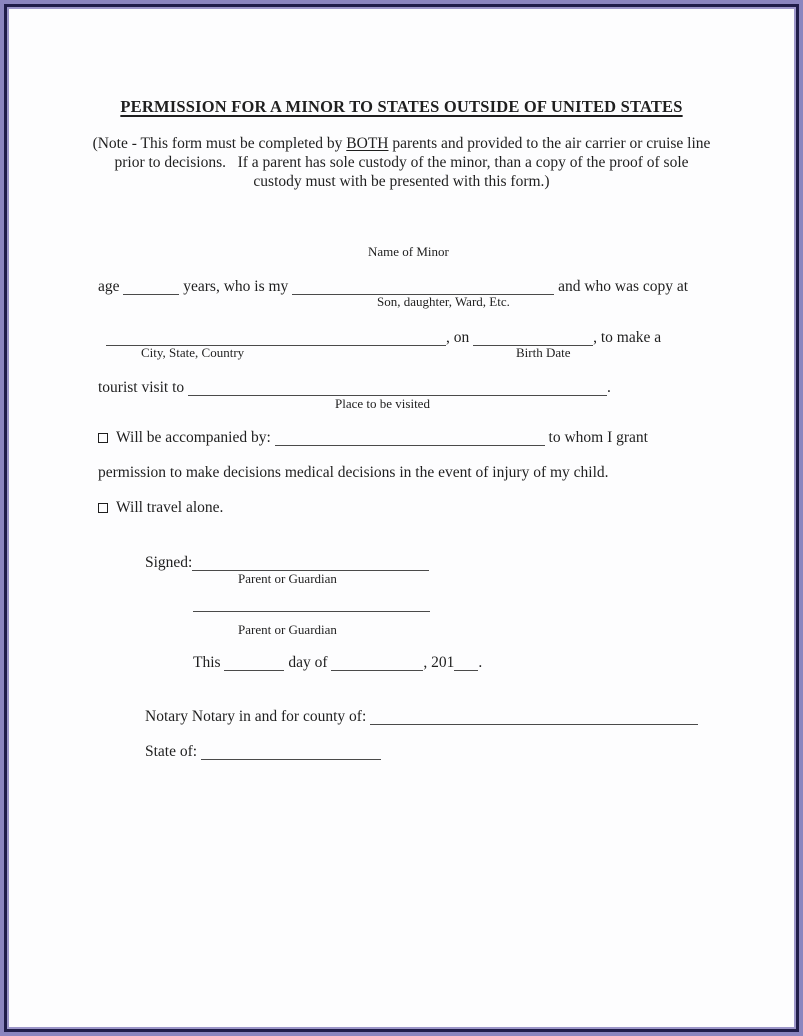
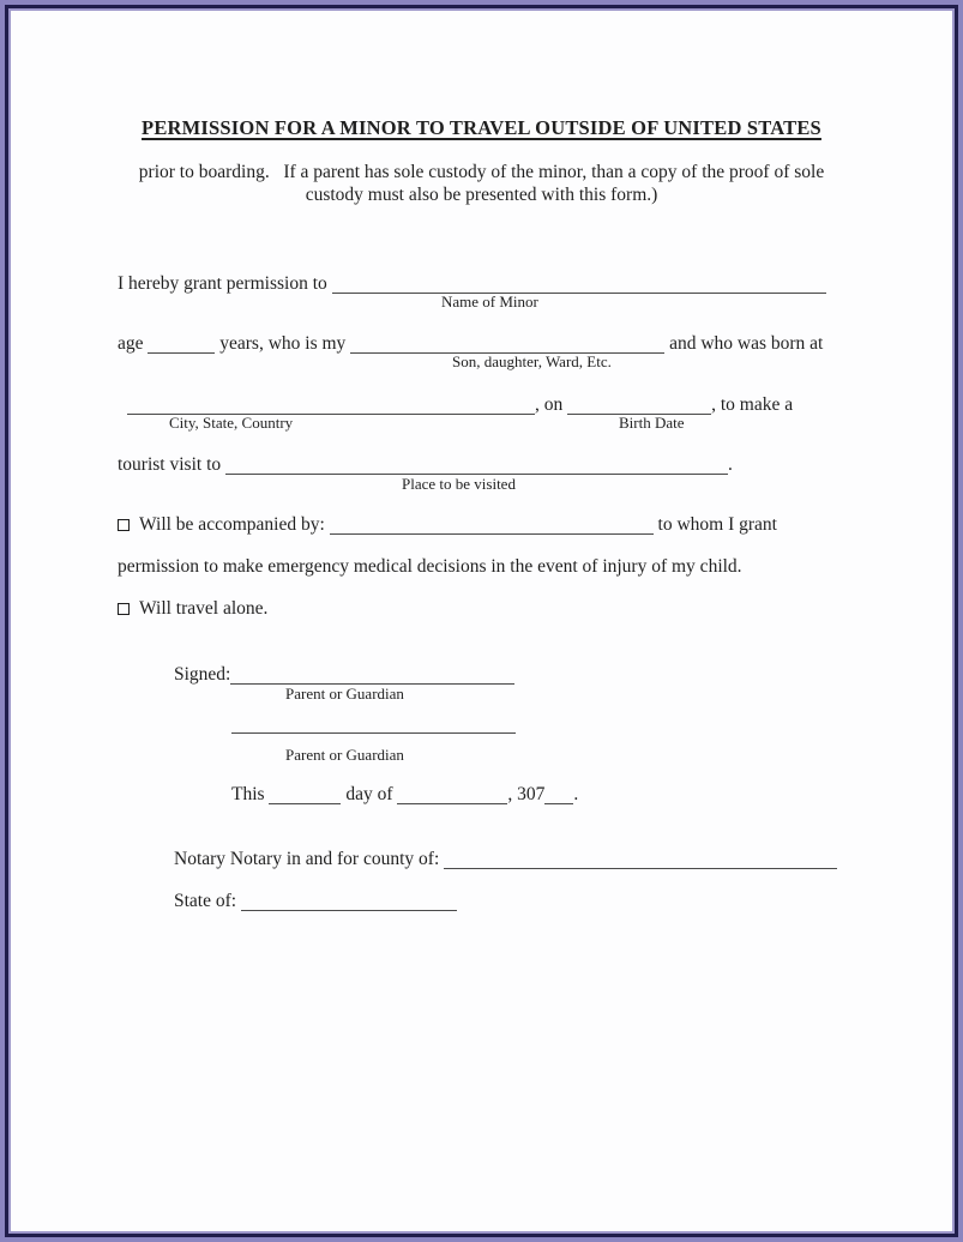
- PERMISSION FOR A MINOR TO STATES OUTSIDE OF UNITED STATES
+ PERMISSION FOR A MINOR TO TRAVEL OUTSIDE OF UNITED STATES
- (Note - This form must be completed by BOTH parents and provided to the air carrier or cruise line
- prior to decisions. If a parent has sole custody of the minor, than a copy of the proof of sole
+ prior to boarding. If a parent has sole custody of the minor, than a copy of the proof of sole
- custody must with be presented with this form.)
+ custody must also be presented with this form.)
+ I hereby grant permission to
  Name of Minor
- age years, who is my and who was copy at
+ age years, who is my and who was born at
  Son, daughter, Ward, Etc.
  , on , to make a
  City, State, Country
  Birth Date
  tourist visit to .
  Place to be visited
  Will be accompanied by: to whom I grant
- permission to make decisions medical decisions in the event of injury of my child.
+ permission to make emergency medical decisions in the event of injury of my child.
  Will travel alone.
  Signed:
  Parent or Guardian
  Parent or Guardian
- This day of , 201 .
+ This day of , 307 .
  Notary Notary in and for county of:
  State of:
